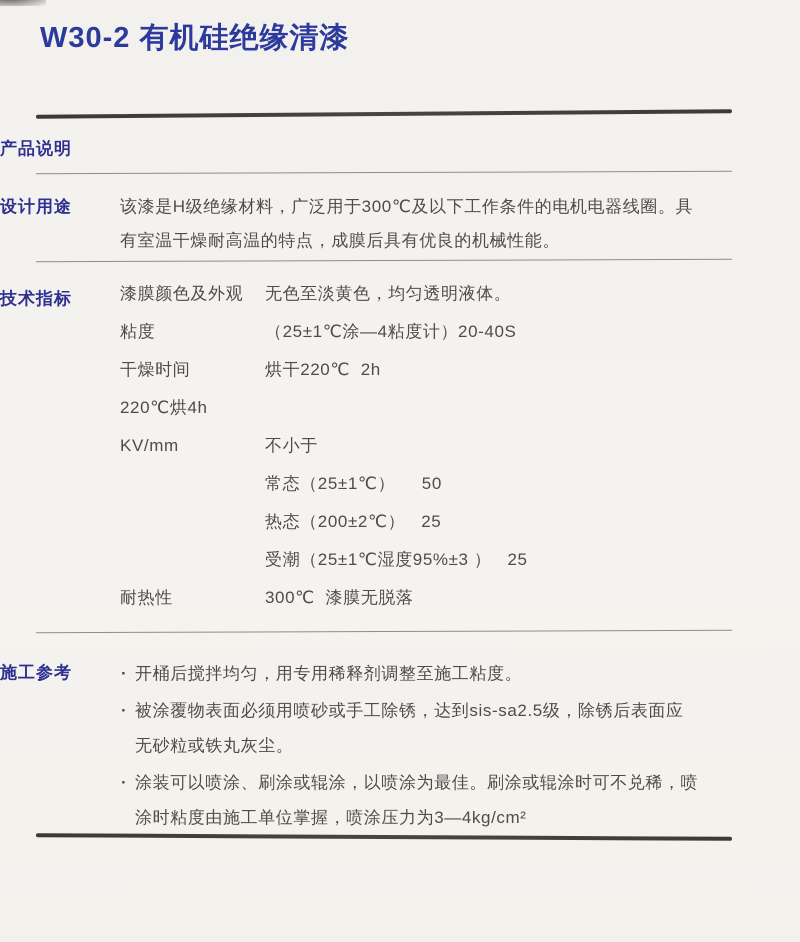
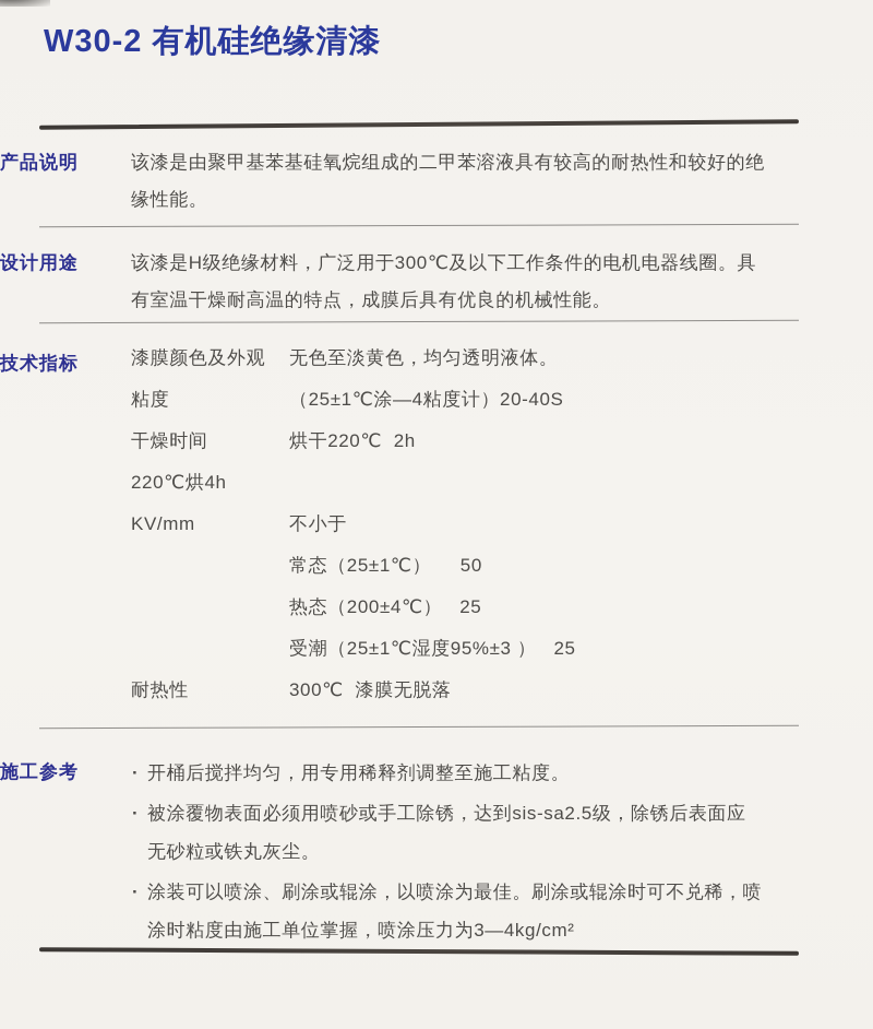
  W30-2 有机硅绝缘清漆
  产品说明
+ 该漆是由聚甲基苯基硅氧烷组成的二甲苯溶液具有较高的耐热性和较好的绝缘性能。
  设计用途
  该漆是H级绝缘材料，广泛用于300℃及以下工作条件的电机电器线圈。具有室温干燥耐高温的特点，成膜后具有优良的机械性能。
  技术指标
  漆膜颜色及外观
  无色至淡黄色，均匀透明液体。
  粘度
  （25±1℃涂—4粘度计）20-40S
  干燥时间
  烘干220℃ 2h
  220℃烘4h
  KV/mm
  不小于
  常态（25±1℃） 50
- 热态（200±2℃） 25
+ 热态（200±4℃） 25
  受潮（25±1℃湿度95%±3 ） 25
  耐热性
  300℃ 漆膜无脱落
  施工参考
  ·
  开桶后搅拌均匀，用专用稀释剂调整至施工粘度。
  ·
  被涂覆物表面必须用喷砂或手工除锈，达到sis-sa2.5级，除锈后表面应无砂粒或铁丸灰尘。
  ·
  涂装可以喷涂、刷涂或辊涂，以喷涂为最佳。刷涂或辊涂时可不兑稀，喷涂时粘度由施工单位掌握，喷涂压力为3—4kg/cm²
